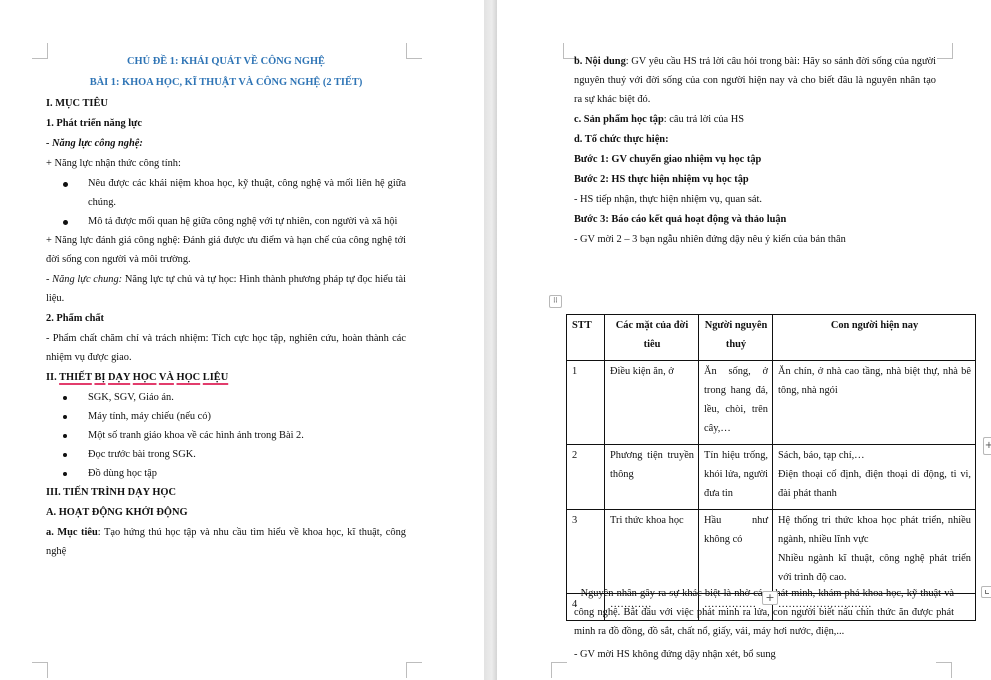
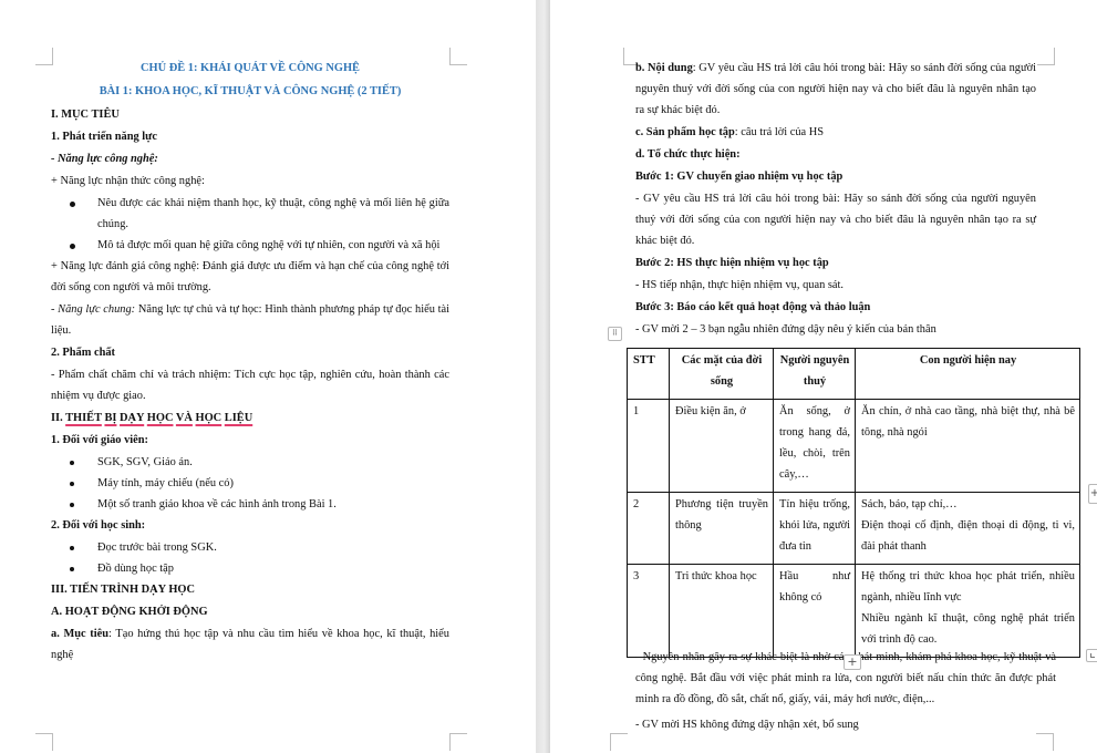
  CHỦ ĐỀ 1: KHÁI QUÁT VỀ CÔNG NGHỆ
  BÀI 1: KHOA HỌC, KĨ THUẬT VÀ CÔNG NGHỆ (2 TIẾT)
  I. MỤC TIÊU
  1. Phát triển năng lực
  - Năng lực công nghệ:
- + Năng lực nhận thức công tính:
+ + Năng lực nhận thức công nghệ:
- Nêu được các khái niệm khoa học, kỹ thuật, công nghệ và mối liên hệ giữa chúng.
+ Nêu được các khái niệm thanh học, kỹ thuật, công nghệ và mối liên hệ giữa chúng.
  Mô tả được mối quan hệ giữa công nghệ với tự nhiên, con người và xã hội
  + Năng lực đánh giá công nghệ: Đánh giá được ưu điểm và hạn chế của công nghệ tới đời sống con người và môi trường.
  - Năng lực chung: Năng lực tự chủ và tự học: Hình thành phương pháp tự đọc hiểu tài liệu.
  2. Phẩm chất
  - Phẩm chất chăm chỉ và trách nhiệm: Tích cực học tập, nghiên cứu, hoàn thành các nhiệm vụ được giao.
  II. THIẾT BỊ DẠY HỌC VÀ HỌC LIỆU
+ 1. Đối với giáo viên:
  SGK, SGV, Giáo án.
  Máy tính, máy chiếu (nếu có)
- Một số tranh giáo khoa về các hình ảnh trong Bài 2.
+ Một số tranh giáo khoa về các hình ảnh trong Bài 1.
+ 2. Đối với học sinh:
  Đọc trước bài trong SGK.
  Đồ dùng học tập
  III. TIẾN TRÌNH DẠY HỌC
  A. HOẠT ĐỘNG KHỞI ĐỘNG
- a. Mục tiêu: Tạo hứng thú học tập và nhu cầu tìm hiểu về khoa học, kĩ thuật, công nghệ
+ a. Mục tiêu: Tạo hứng thú học tập và nhu cầu tìm hiểu về khoa học, kĩ thuật, hiểu nghệ
  b. Nội dung: GV yêu cầu HS trả lời câu hỏi trong bài: Hãy so sánh đời sống của người nguyên thuỷ với đời sống của con người hiện nay và cho biết đâu là nguyên nhân tạo ra sự khác biệt đó.
  c. Sản phẩm học tập: câu trả lời của HS
  d. Tổ chức thực hiện:
  Bước 1: GV chuyển giao nhiệm vụ học tập
+ - GV yêu cầu HS trả lời câu hỏi trong bài: Hãy so sánh đời sống của người nguyên thuỷ với đời sống của con người hiện nay và cho biết đâu là nguyên nhân tạo ra sự khác biệt đó.
  Bước 2: HS thực hiện nhiệm vụ học tập
  - HS tiếp nhận, thực hiện nhiệm vụ, quan sát.
  Bước 3: Báo cáo kết quả hoạt động và thảo luận
  - GV mời 2 – 3 bạn ngẫu nhiên đứng dậy nêu ý kiến của bản thân
  ⠿
- STT	Các mặt của đời tiêu	Người nguyên thuỷ	Con người hiện nay
+ STT	Các mặt của đời sống	Người nguyên thuỷ	Con người hiện nay
  1	Điều kiện ăn, ở	Ăn sống, ở trong hang đá, lều, chòi, trên cây,…	Ăn chín, ở nhà cao tầng, nhà biệt thự, nhà bê tông, nhà ngói
  2	Phương tiện truyền thông	Tín hiệu trống, khói lửa, người đưa tin	Sách, báo, tạp chí,…Điện thoại cố định, điện thoại di động, ti vi, đài phát thanh
  3	Tri thức khoa học	Hầu như không có	Hệ thống tri thức khoa học phát triển, nhiều ngành, nhiều lĩnh vựcNhiều ngành kĩ thuật, công nghệ phát triển với trình độ cao.
- 4	…………	……………	………………………
  - Nguyên nhân gây ra sự khác biệt là nhờ cáhát minh, khám phá khoa học, kỹ thuật và công nghệ. Bắt đầu với việc phát minh ra lửa, con người biết nấu chín thức ăn được phát minh ra đồ đồng, đồ sắt, chất nổ, giấy, vải, máy hơi nước, điện,...
  - GV mời HS không đứng dậy nhận xét, bổ sung
  +
  +
